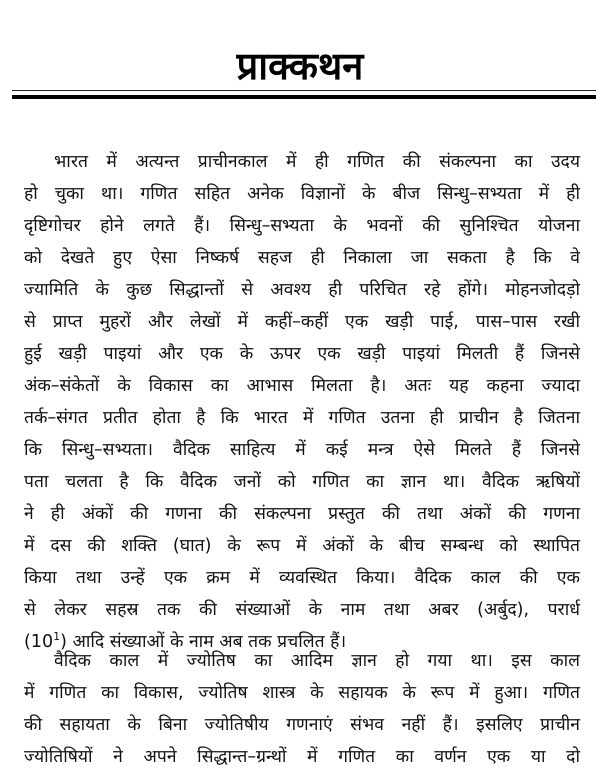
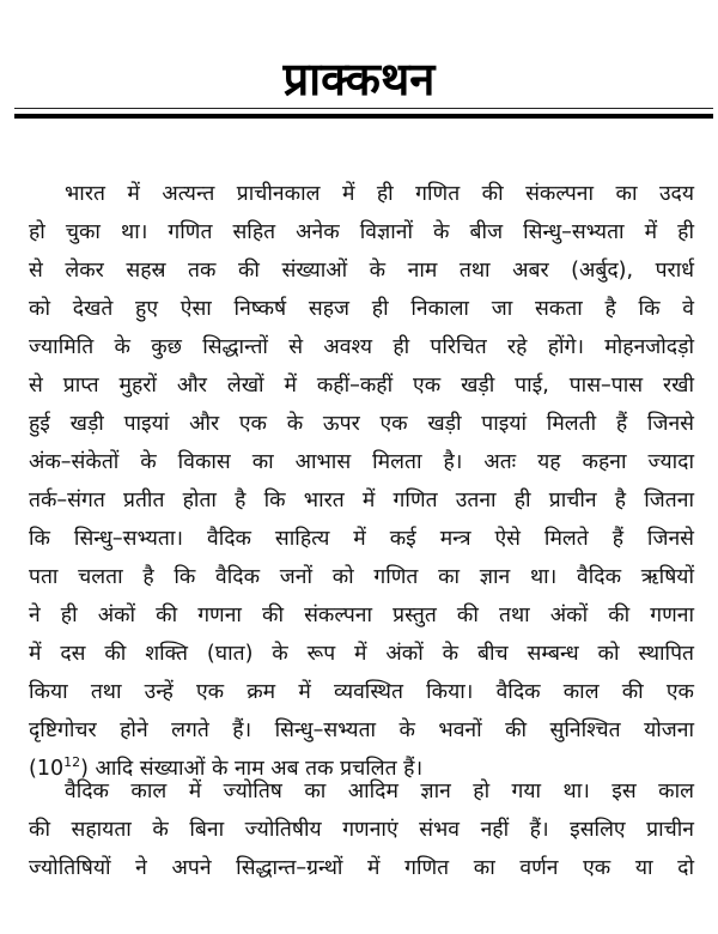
  प्राक्कथन
  भारत में अत्यन्त प्राचीनकाल में ही गणित की संकल्पना का उदय
  हो चुका था। गणित सहित अनेक विज्ञानों के बीज सिन्धु–सभ्यता में ही
- दृष्टिगोचर होने लगते हैं। सिन्धु–सभ्यता के भवनों की सुनिश्चित योजना
+ से लेकर सहस्र तक की संख्याओं के नाम तथा अबर (अर्बुद), परार्ध
  को देखते हुए ऐसा निष्कर्ष सहज ही निकाला जा सकता है कि वे
  ज्यामिति के कुछ सिद्धान्तों से अवश्य ही परिचित रहे होंगे। मोहनजोदड़ो
  से प्राप्त मुहरों और लेखों में कहीं–कहीं एक खड़ी पाई, पास–पास रखी
  हुई खड़ी पाइयां और एक के ऊपर एक खड़ी पाइयां मिलती हैं जिनसे
  अंक–संकेतों के विकास का आभास मिलता है। अतः यह कहना ज्यादा
  तर्क–संगत प्रतीत होता है कि भारत में गणित उतना ही प्राचीन है जितना
  कि सिन्धु–सभ्यता। वैदिक साहित्य में कई मन्त्र ऐसे मिलते हैं जिनसे
  पता चलता है कि वैदिक जनों को गणित का ज्ञान था। वैदिक ऋषियों
  ने ही अंकों की गणना की संकल्पना प्रस्तुत की तथा अंकों की गणना
  में दस की शक्ति (घात) के रूप में अंकों के बीच सम्बन्ध को स्थापित
  किया तथा उन्हें एक क्रम में व्यवस्थित किया। वैदिक काल की एक
- से लेकर सहस्र तक की संख्याओं के नाम तथा अबर (अर्बुद), परार्ध
+ दृष्टिगोचर होने लगते हैं। सिन्धु–सभ्यता के भवनों की सुनिश्चित योजना
- (101) आदि संख्याओं के नाम अब तक प्रचलित हैं।
+ (1012) आदि संख्याओं के नाम अब तक प्रचलित हैं।
  वैदिक काल में ज्योतिष का आदिम ज्ञान हो गया था। इस काल
- में गणित का विकास, ज्योतिष शास्त्र के सहायक के रूप में हुआ। गणित
  की सहायता के बिना ज्योतिषीय गणनाएं संभव नहीं हैं। इसलिए प्राचीन
  ज्योतिषियों ने अपने सिद्धान्त–ग्रन्थों में गणित का वर्णन एक या दो
